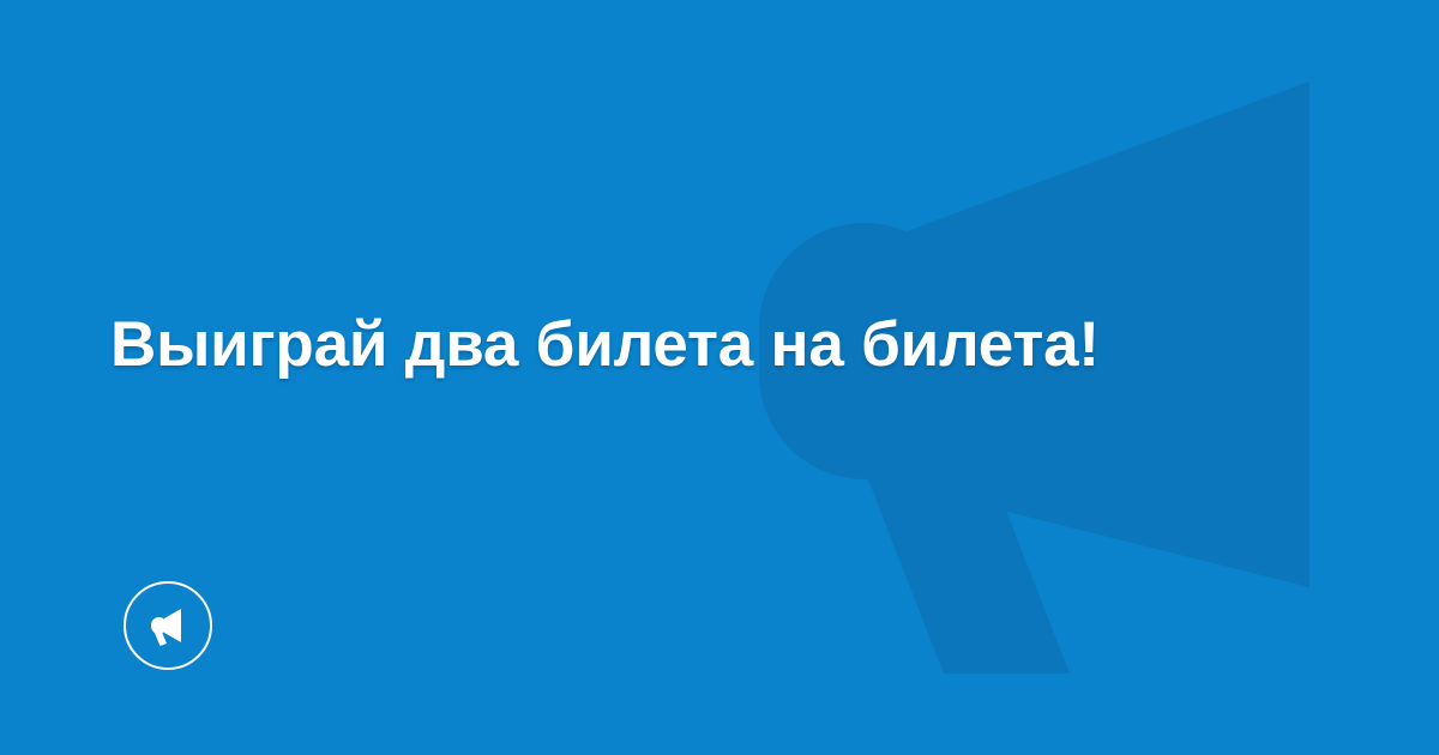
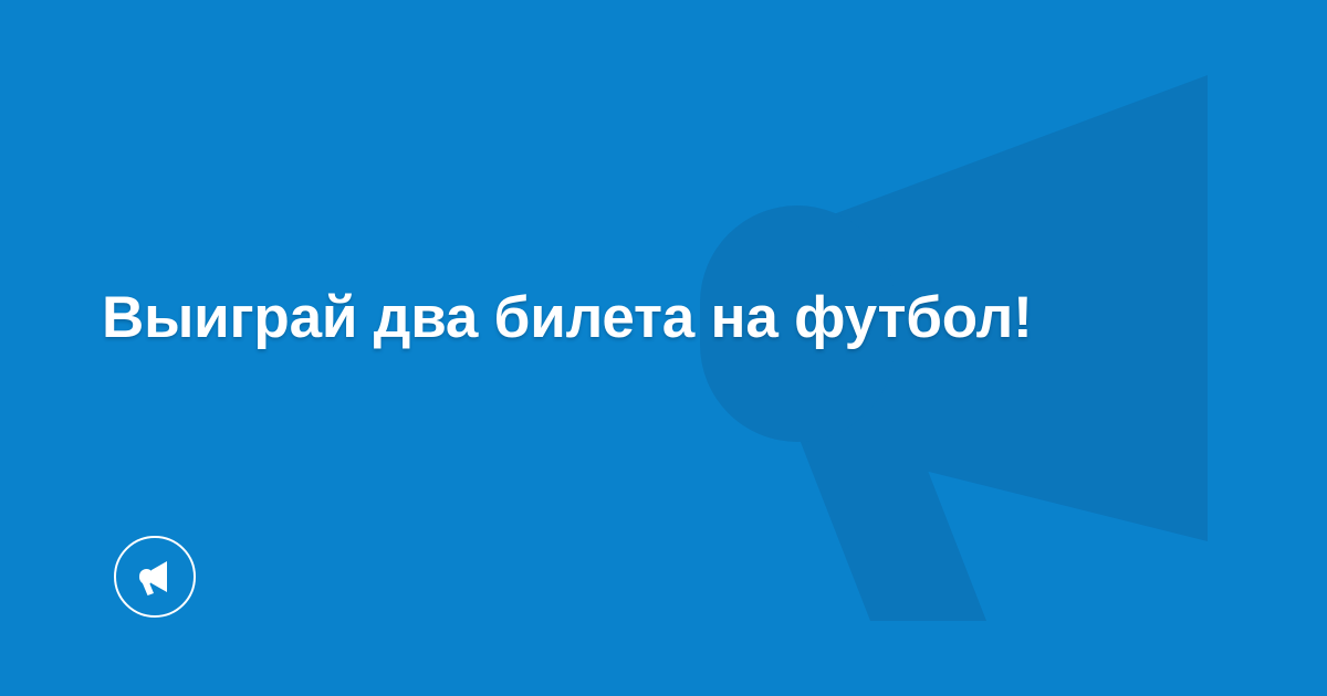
- Выиграй два билета на билета!
+ Выиграй два билета на футбол!
